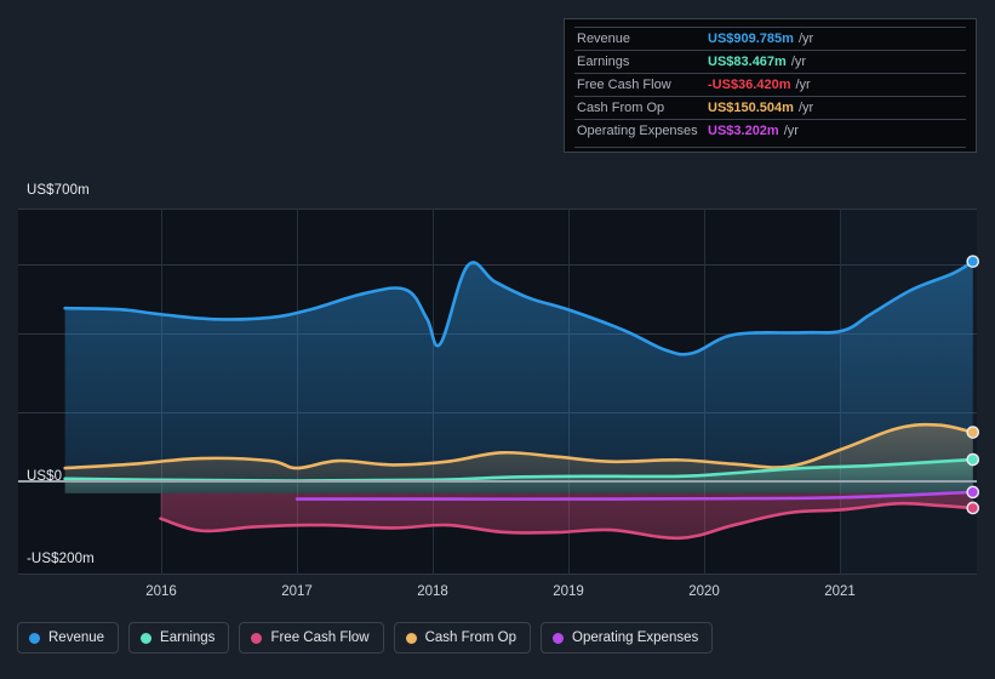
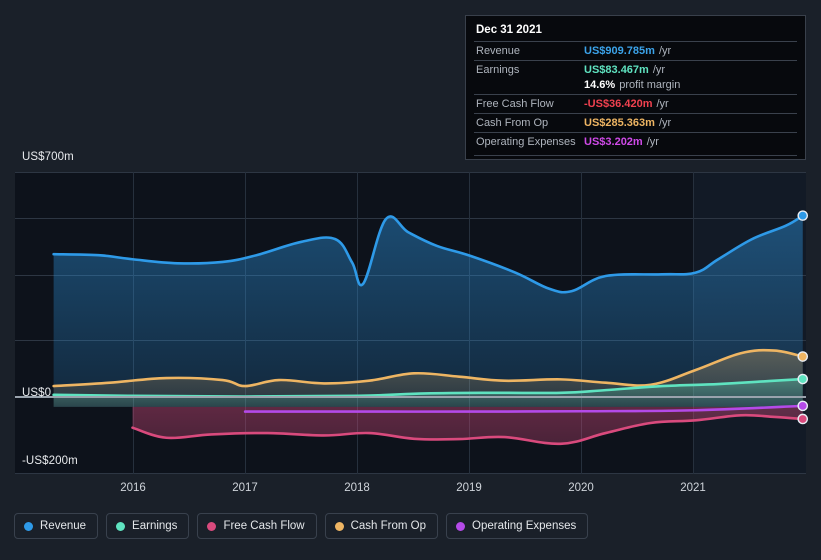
  US$700m
  US$0
  -US$200m
  2016
  2017
  2018
  2019
  2020
  2021
+ Dec 31 2021
  Revenue
  US$909.785m
  /yr
  Earnings
  US$83.467m
  /yr
+ 14.6%
+ profit margin
  Free Cash Flow
  -US$36.420m
  /yr
  Cash From Op
- US$150.504m
+ US$285.363m
  /yr
  Operating Expenses
  US$3.202m
  /yr
  Revenue
  Earnings
  Free Cash Flow
  Cash From Op
  Operating Expenses
